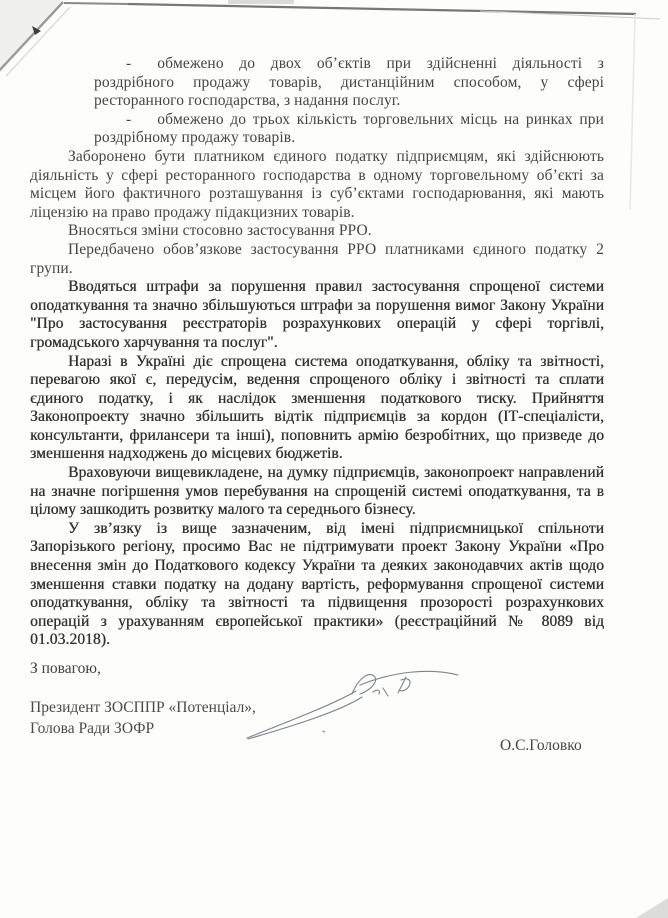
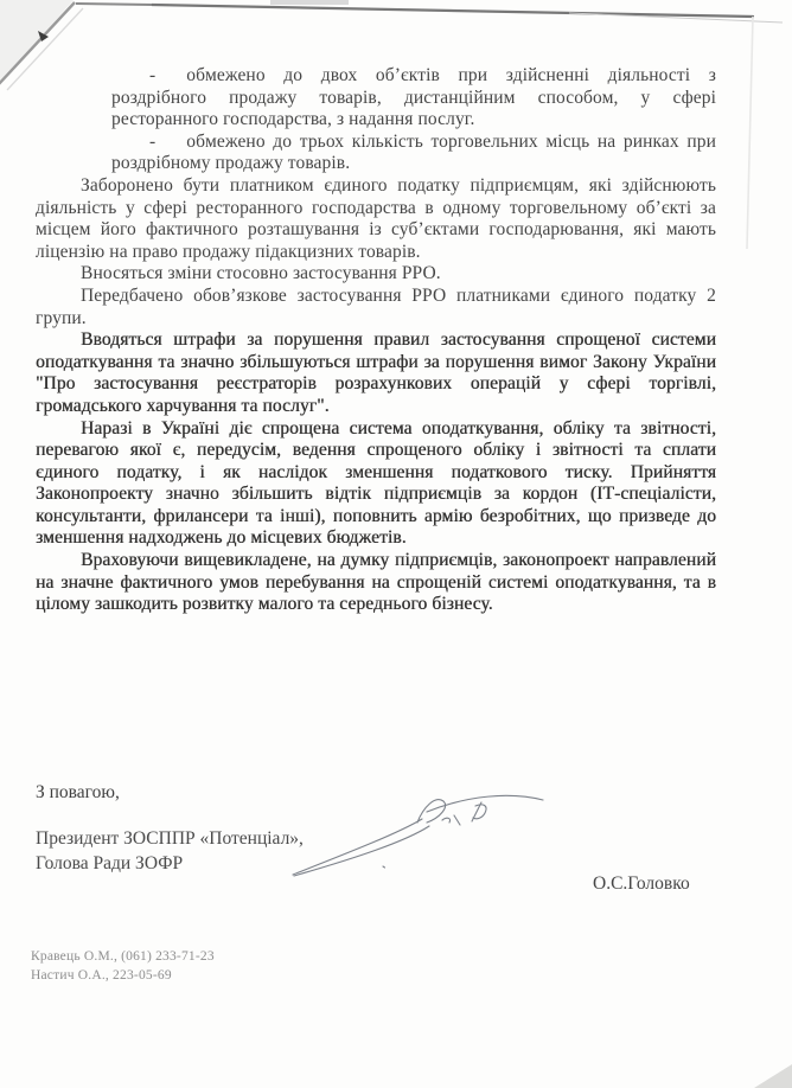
  - обмежено до двох об’єктів при здійсненні діяльності з роздрібного продажу товарів, дистанційним способом, у сфері ресторанного господарства, з надання послуг.
  - обмежено до трьох кількість торговельних місць на ринках при роздрібному продажу товарів.
  Заборонено бути платником єдиного податку підприємцям, які здійснюють діяльність у сфері ресторанного господарства в одному торговельному об’єкті за місцем його фактичного розташування із суб’єктами господарювання, які мають ліцензію на право продажу підакцизних товарів.
  Вносяться зміни стосовно застосування РРО.
  Передбачено обов’язкове застосування РРО платниками єдиного податку 2 групи.
  Вводяться штрафи за порушення правил застосування спрощеної системи оподаткування та значно збільшуються штрафи за порушення вимог Закону України "Про застосування реєстраторів розрахункових операцій у сфері торгівлі, громадського харчування та послуг".
  Наразі в Україні діє спрощена система оподаткування, обліку та звітності, перевагою якої є, передусім, ведення спрощеного обліку і звітності та сплати єдиного податку, і як наслідок зменшення податкового тиску. Прийняття Законопроекту значно збільшить відтік підприємців за кордон (ІТ-спеціалісти, консультанти, фрилансери та інші), поповнить армію безробітних, що призведе до зменшення надходжень до місцевих бюджетів.
- Враховуючи вищевикладене, на думку підприємців, законопроект направлений на значне погіршення умов перебування на спрощеній системі оподаткування, та в цілому зашкодить розвитку малого та середнього бізнесу.
+ Враховуючи вищевикладене, на думку підприємців, законопроект направлений на значне фактичного умов перебування на спрощеній системі оподаткування, та в цілому зашкодить розвитку малого та середнього бізнесу.
- У зв’язку із вище зазначеним, від імені підприємницької спільноти Запорізького регіону, просимо Вас не підтримувати проект Закону України «Про внесення змін до Податкового кодексу України та деяких законодавчих актів щодо зменшення ставки податку на додану вартість, реформування спрощеної системи оподаткування, обліку та звітності та підвищення прозорості розрахункових операцій з урахуванням європейської практики» (реєстраційний № 8089 від 01.03.2018).
  З повагою,
  Президент ЗОСППР «Потенціал»,
  Голова Ради ЗОФР
  О.С.Головко
+ Кравець О.М., (061) 233-71-23
+ Настич О.А., 223-05-69
